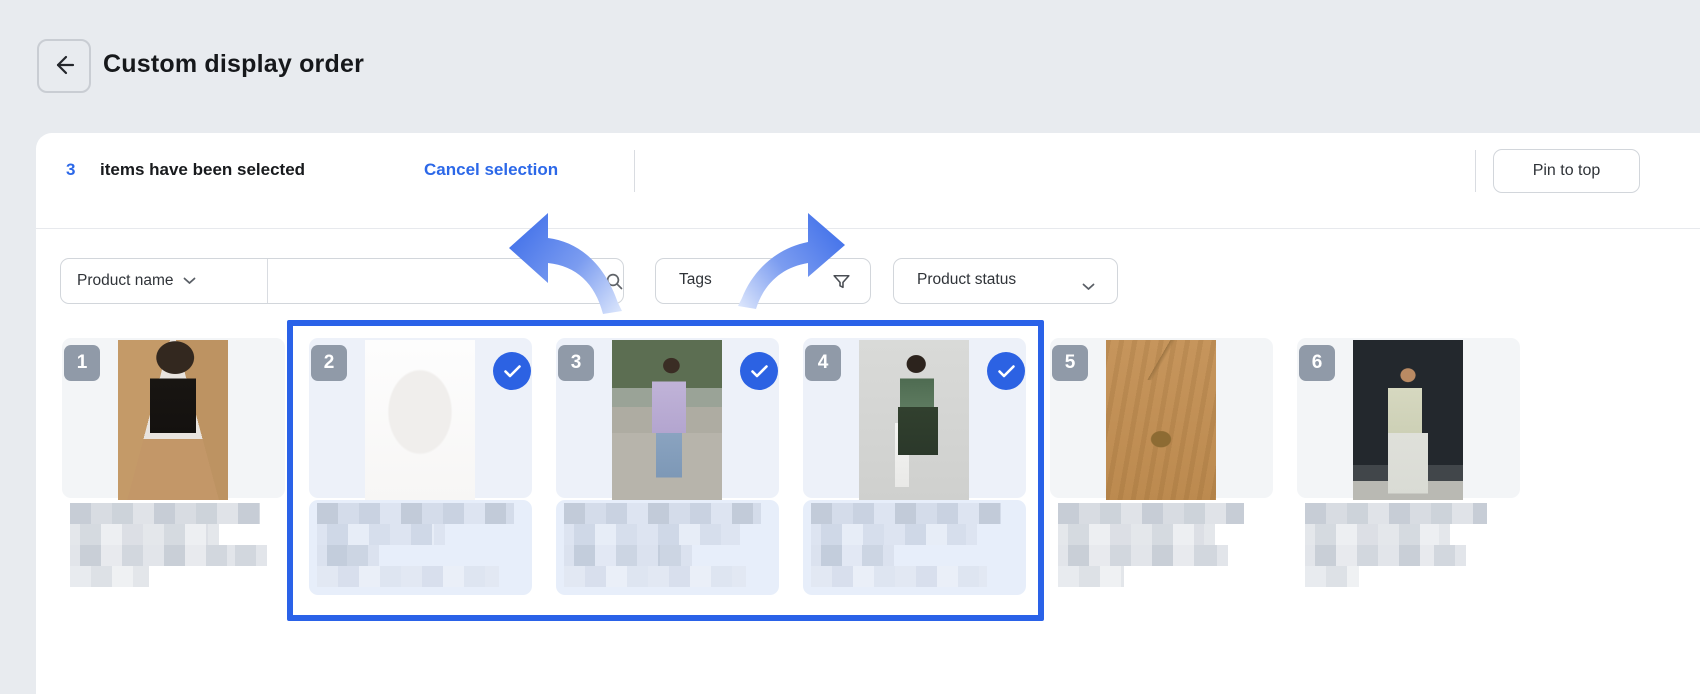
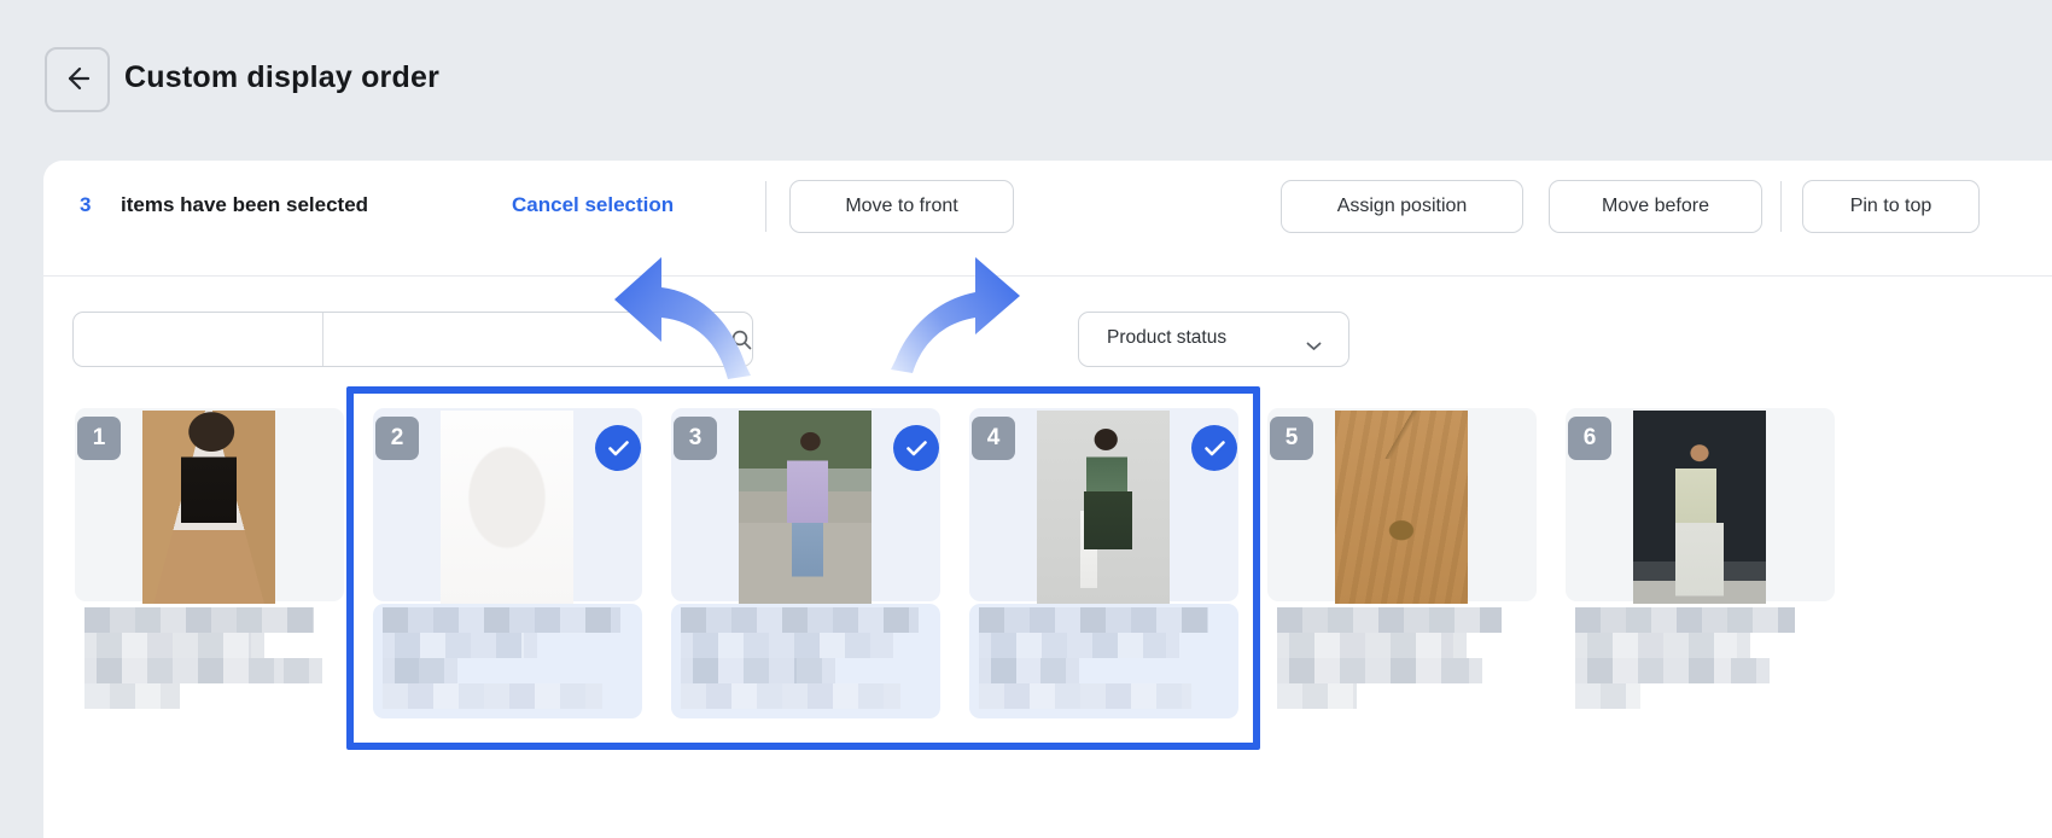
  Custom display order
  3
  items have been selected
  Cancel selection
+ Move to front
+ Assign position
+ Move before
  Pin to top
- Product name
- Tags
  Product status
  1
  2
  3
  4
  5
  6
